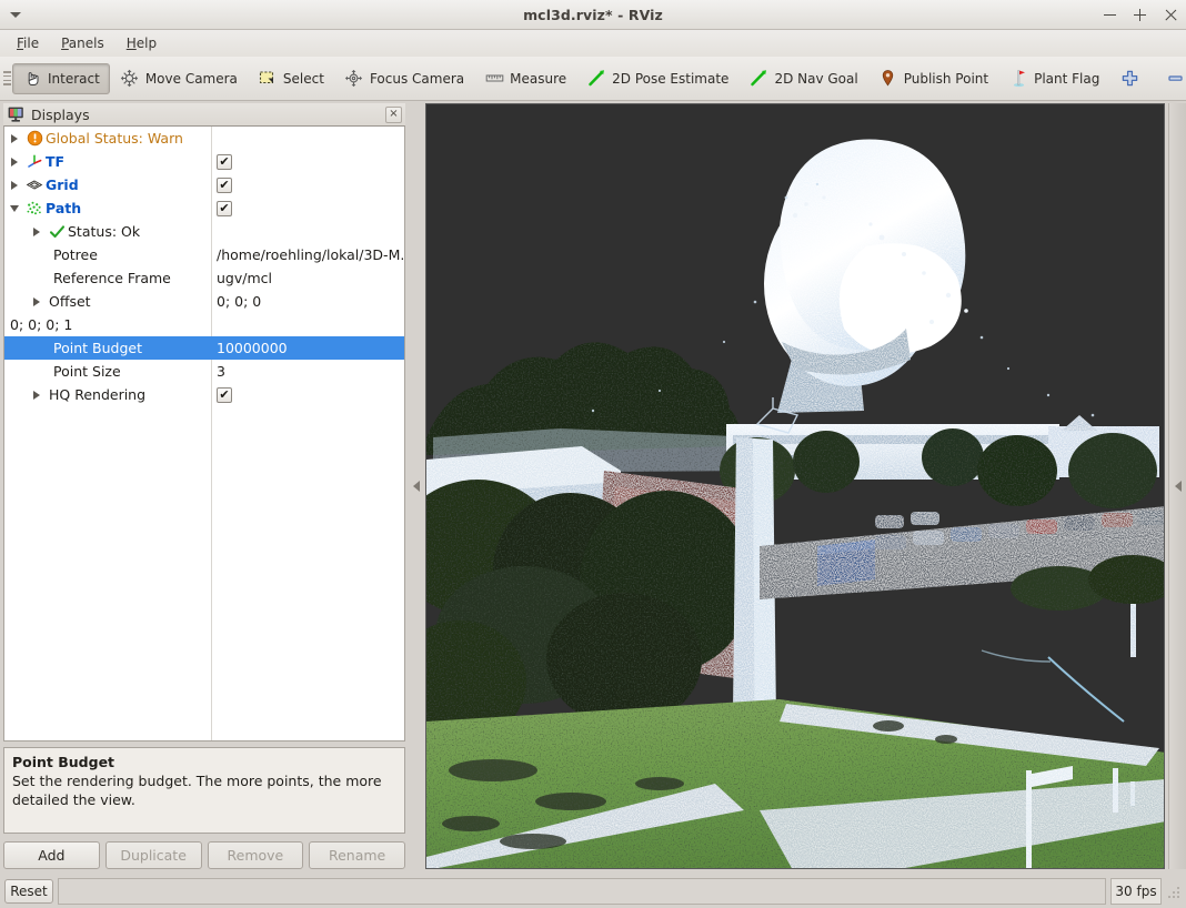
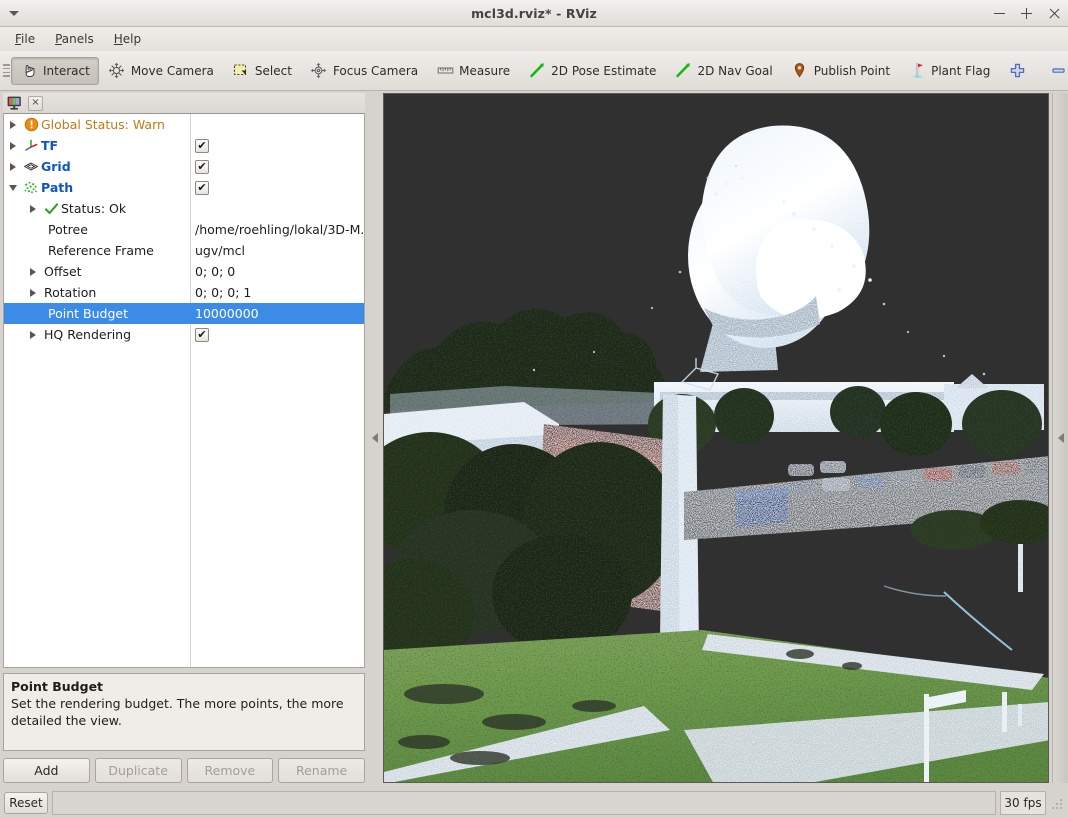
  mcl3d.rviz* - RViz
  File
  Panels
  Help
  Interact
  Move Camera
  Select
  Focus Camera
  Measure
  2D Pose Estimate
  2D Nav Goal
  Publish Point
  Plant Flag
- Displays
  ×
  Global Status: Warn
  TF
  ✔
  Grid
  ✔
  Path
  ✔
  Status: Ok
  Potree
  /home/roehling/lokal/3D-M.
  Reference Frame
  ugv/mcl
  Offset
  0; 0; 0
+ Rotation
  0; 0; 0; 1
  Point Budget
  10000000
- Point Size
- 3
  HQ Rendering
  ✔
  Point Budget
  Set the rendering budget. The more points, the more detailed the view.
  Add
  Duplicate
  Remove
  Rename
  Reset
  30 fps
